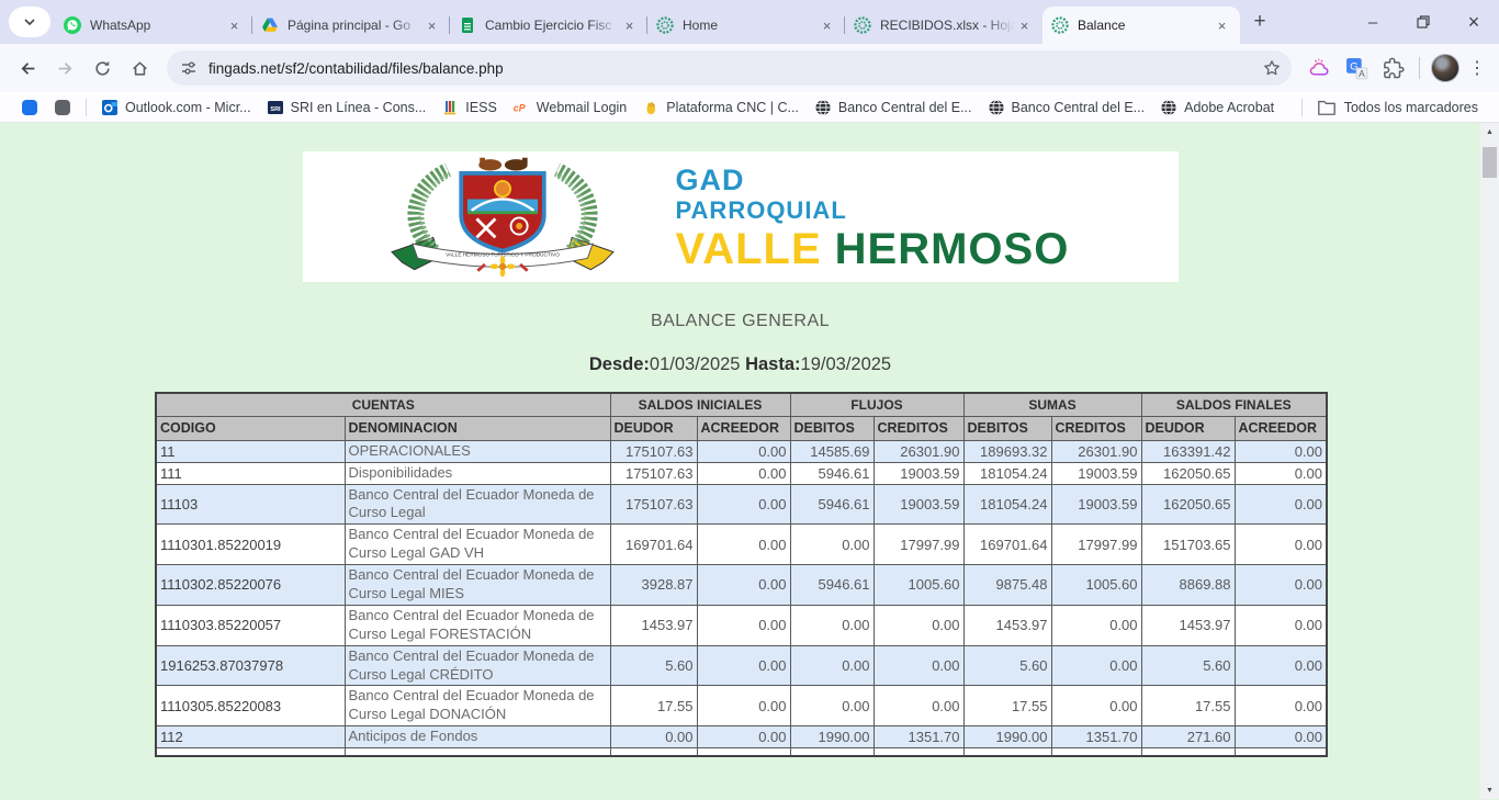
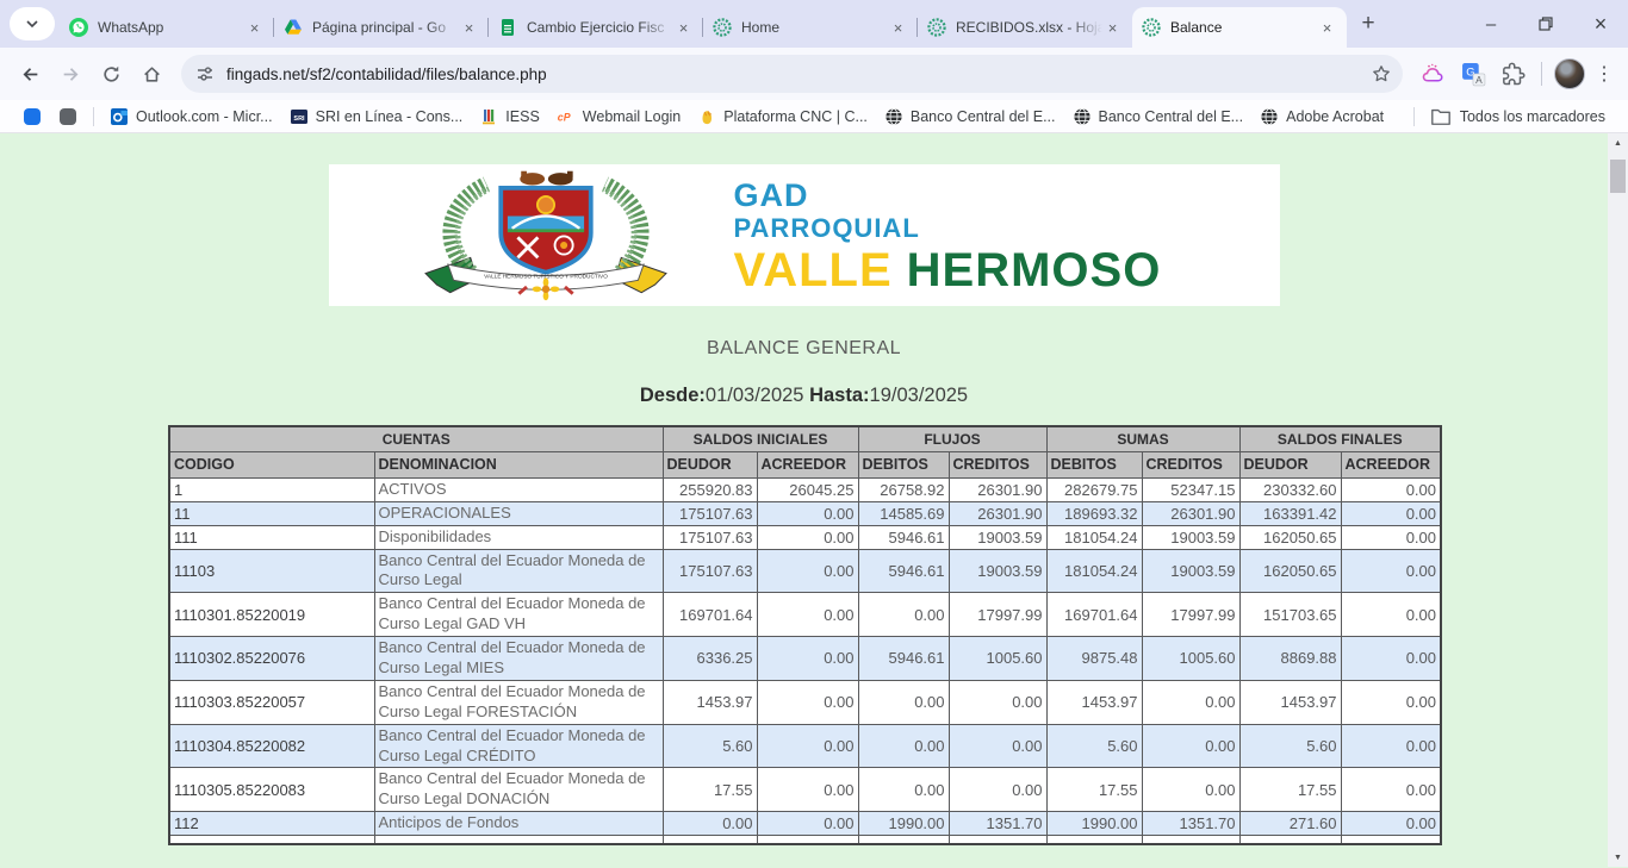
  WhatsApp
  ×
  Página principal - Go
  ×
  Cambio Ejercicio Fisc
  ×
  Home
  ×
  RECIBIDOS.xlsx - Hoja
  ×
  Balance
  ×
  +
  –
  ×
  fingads.net/sf2/contabilidad/files/balance.php
  G
  A
  ⋮
  Outlook.com - Micr...
  SRI en Línea - Cons...
  IESS
  cP
  Webmail Login
  Plataforma CNC | C...
  Banco Central del E...
  Banco Central del E...
  Adobe Acrobat
  Todos los marcadores
  GAD
  PARROQUIAL
  VALLE HERMOSO
  BALANCE GENERAL
  Desde:01/03/2025 Hasta:19/03/2025
  CUENTAS	SALDOS INICIALES	FLUJOS	SUMAS	SALDOS FINALES
  CODIGO	DENOMINACION	DEUDOR	ACREEDOR	DEBITOS	CREDITOS	DEBITOS	CREDITOS	DEUDOR	ACREEDOR
+ 1	ACTIVOS	255920.83	26045.25	26758.92	26301.90	282679.75	52347.15	230332.60	0.00
  11	OPERACIONALES	175107.63	0.00	14585.69	26301.90	189693.32	26301.90	163391.42	0.00
  111	Disponibilidades	175107.63	0.00	5946.61	19003.59	181054.24	19003.59	162050.65	0.00
  11103	Banco Central del Ecuador Moneda de Curso Legal	175107.63	0.00	5946.61	19003.59	181054.24	19003.59	162050.65	0.00
  1110301.85220019	Banco Central del Ecuador Moneda de Curso Legal GAD VH	169701.64	0.00	0.00	17997.99	169701.64	17997.99	151703.65	0.00
- 1110302.85220076	Banco Central del Ecuador Moneda de Curso Legal MIES	3928.87	0.00	5946.61	1005.60	9875.48	1005.60	8869.88	0.00
+ 1110302.85220076	Banco Central del Ecuador Moneda de Curso Legal MIES	6336.25	0.00	5946.61	1005.60	9875.48	1005.60	8869.88	0.00
  1110303.85220057	Banco Central del Ecuador Moneda de Curso Legal FORESTACIÓN	1453.97	0.00	0.00	0.00	1453.97	0.00	1453.97	0.00
- 1916253.87037978	Banco Central del Ecuador Moneda de Curso Legal CRÉDITO	5.60	0.00	0.00	0.00	5.60	0.00	5.60	0.00
+ 1110304.85220082	Banco Central del Ecuador Moneda de Curso Legal CRÉDITO	5.60	0.00	0.00	0.00	5.60	0.00	5.60	0.00
  1110305.85220083	Banco Central del Ecuador Moneda de Curso Legal DONACIÓN	17.55	0.00	0.00	0.00	17.55	0.00	17.55	0.00
  112	Anticipos de Fondos	0.00	0.00	1990.00	1351.70	1990.00	1351.70	271.60	0.00
